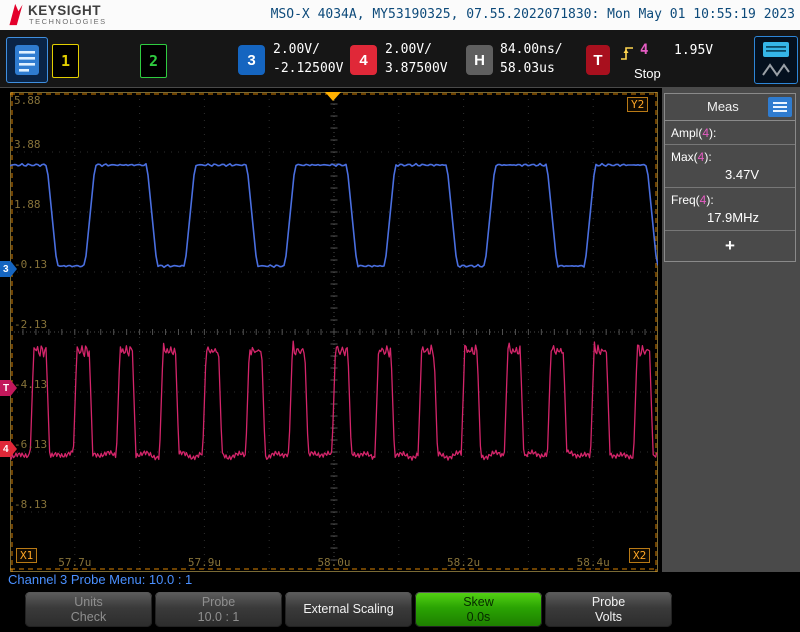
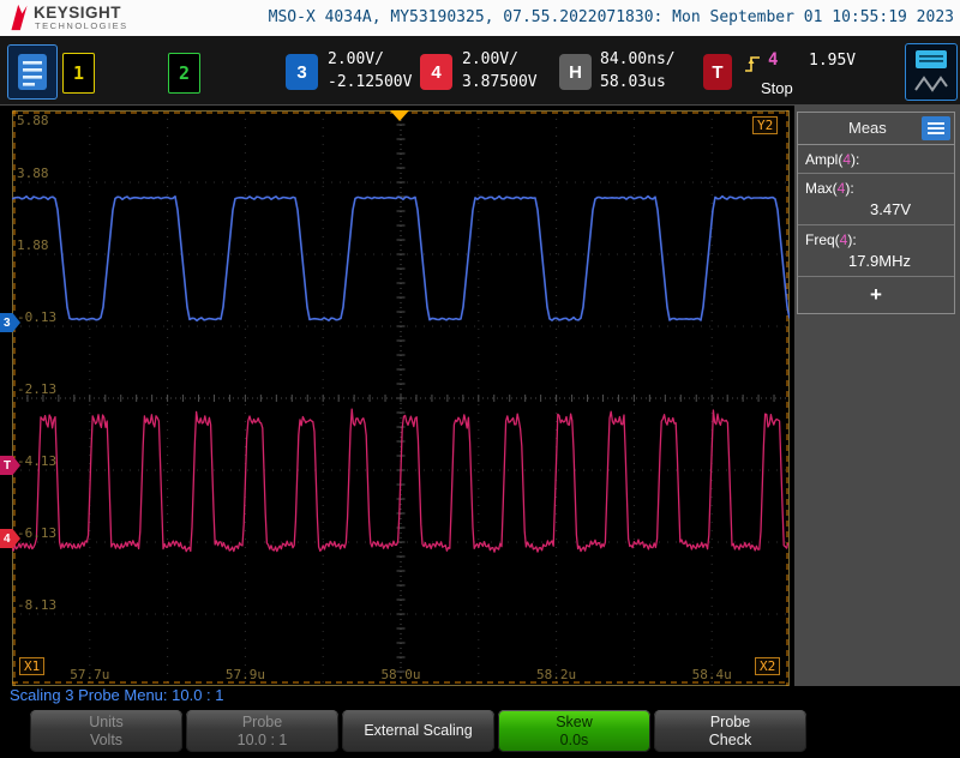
  KEYSIGHT
  TECHNOLOGIES
- MSO-X 4034A, MY53190325, 07.55.2022071830: Mon May 01 10:55:19 2023
+ MSO-X 4034A, MY53190325, 07.55.2022071830: Mon September 01 10:55:19 2023
  1
  2
  3
  2.00V/
  -2.12500V
  4
  2.00V/
  3.87500V
  H
  84.00ns/
  58.03us
  T
  4
  1.95V
  Stop
  5.88
  3.88
  1.88
  -0.13
  -2.13
  -4.13
  -6.13
  -8.13
  57.7u
  57.9u
  58.0u
  58.2u
  58.4u
  X1
  X2
  Y2
  3
  T
  4
  Meas
  Ampl(4):
  Max(4):
  3.47V
  Freq(4):
  17.9MHz
  +
- Channel 3 Probe Menu: 10.0 : 1
+ Scaling 3 Probe Menu: 10.0 : 1
  Units
- Check
+ Volts
  Probe
  10.0 : 1
  External Scaling
  Skew
  0.0s
  Probe
- Volts
+ Check
